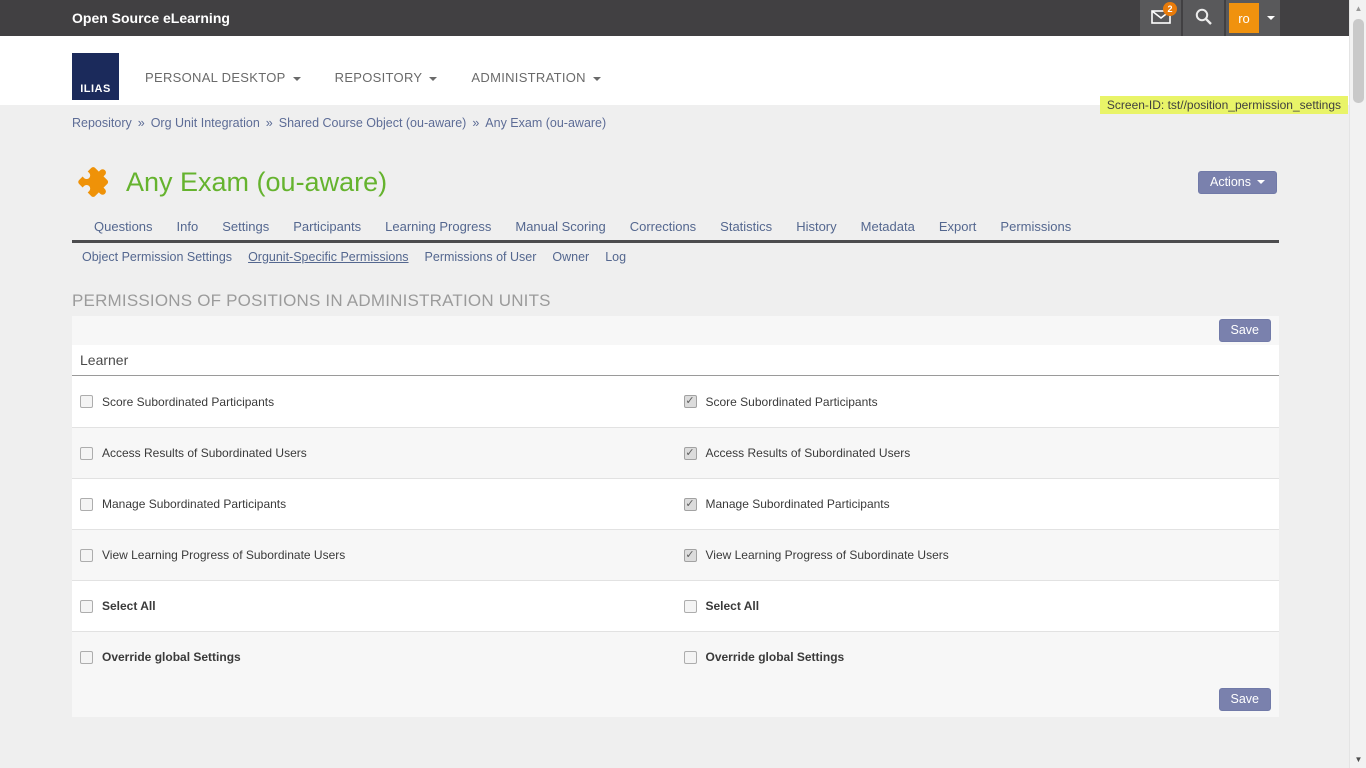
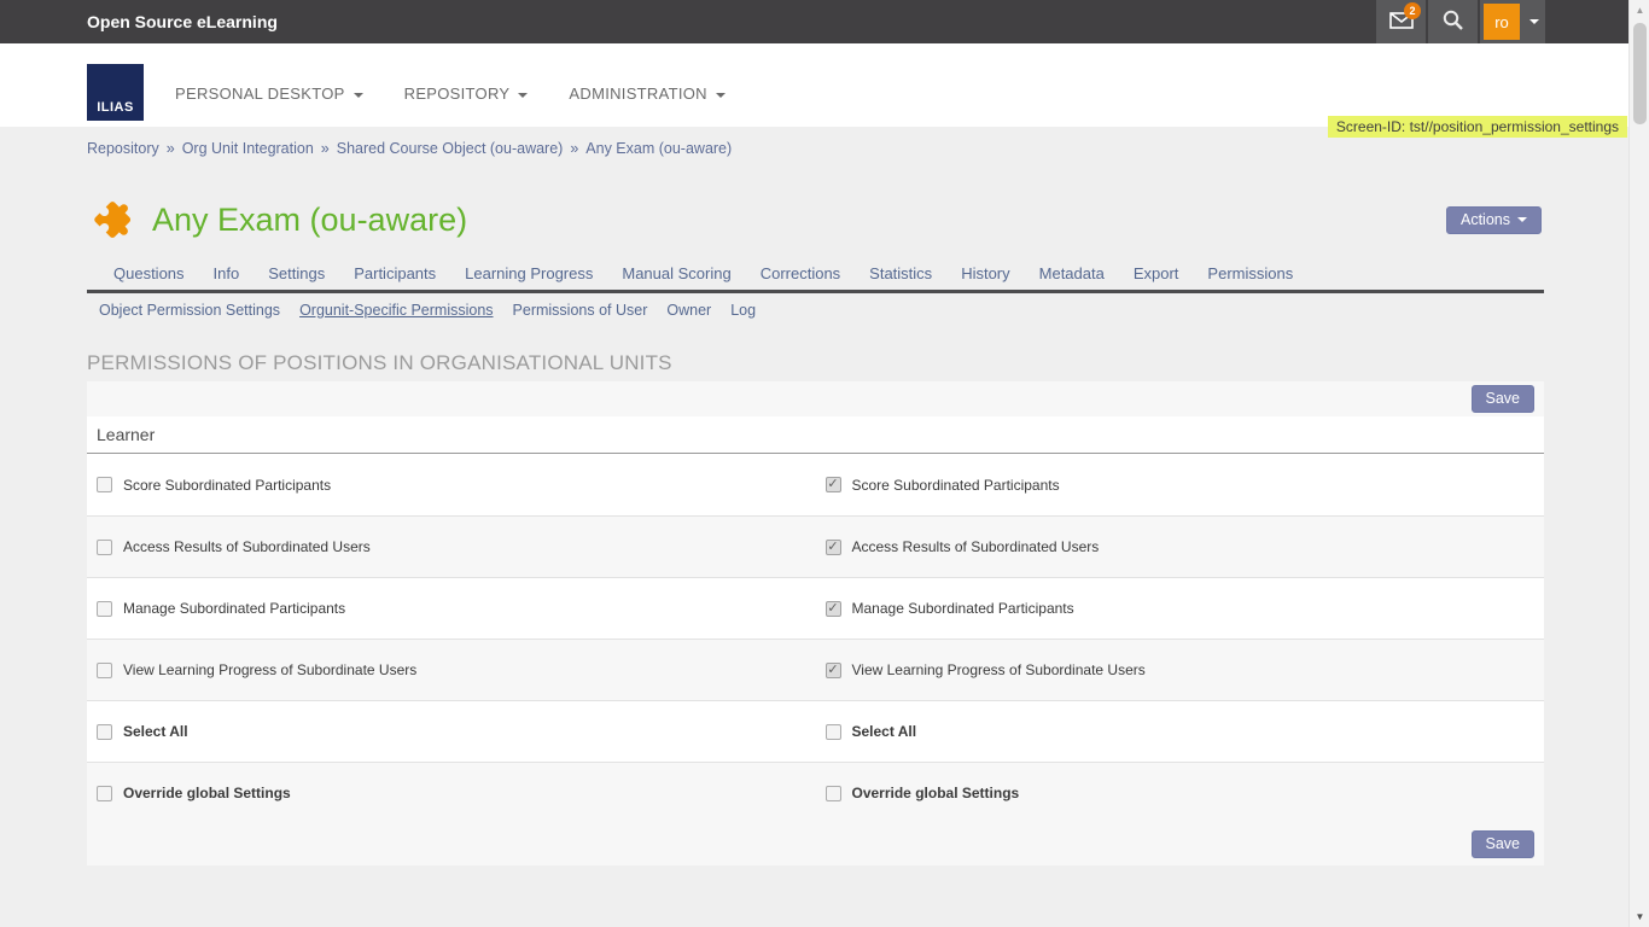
  Open Source eLearning
  2
  ro
  ILIAS
  PERSONAL DESKTOP
  REPOSITORY
  ADMINISTRATION
  Screen-ID: tst//position_permission_settings
  Repository » Org Unit Integration » Shared Course Object (ou-aware) » Any Exam (ou-aware)
  Any Exam (ou-aware)
  Actions
  Questions
  Info
  Settings
  Participants
  Learning Progress
  Manual Scoring
  Corrections
  Statistics
  History
  Metadata
  Export
  Permissions
  Object Permission Settings
  Orgunit-Specific Permissions
  Permissions of User
  Owner
  Log
- PERMISSIONS OF POSITIONS IN ADMINISTRATION UNITS
+ PERMISSIONS OF POSITIONS IN ORGANISATIONAL UNITS
  Save
  Learner
  Score Subordinated Participants
  ✓
  Score Subordinated Participants
  Access Results of Subordinated Users
  ✓
  Access Results of Subordinated Users
  Manage Subordinated Participants
  ✓
  Manage Subordinated Participants
  View Learning Progress of Subordinate Users
  ✓
  View Learning Progress of Subordinate Users
  Select All
  Select All
  Override global Settings
  Override global Settings
  Save
  ▲
  ▼
